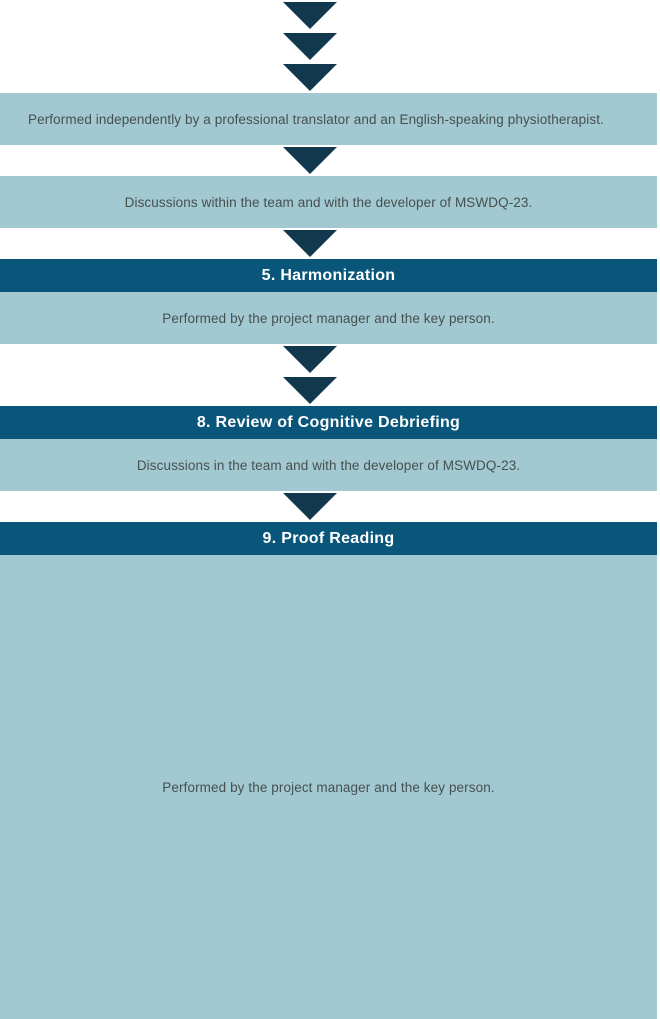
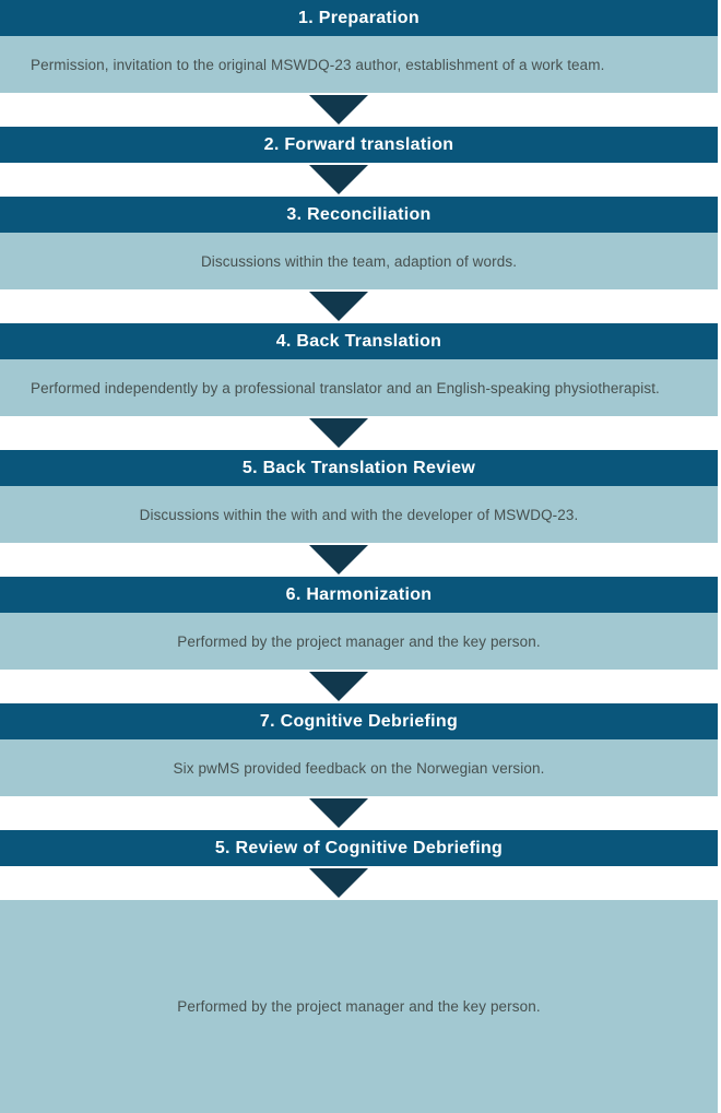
+ 1. Preparation
+ Permission, invitation to the original MSWDQ-23 author, establishment of a work team.
+ 2. Forward translation
+ 3. Reconciliation
+ Discussions within the team, adaption of words.
+ 4. Back Translation
  Performed independently by a professional translator and an English-speaking physiotherapist.
+ 5. Back Translation Review
- Discussions within the team and with the developer of MSWDQ-23.
+ Discussions within the with and with the developer of MSWDQ-23.
- 5. Harmonization
+ 6. Harmonization
  Performed by the project manager and the key person.
+ 7. Cognitive Debriefing
+ Six pwMS provided feedback on the Norwegian version.
- 8. Review of Cognitive Debriefing
+ 5. Review of Cognitive Debriefing
- Discussions in the team and with the developer of MSWDQ-23.
- 9. Proof Reading
  Performed by the project manager and the key person.
